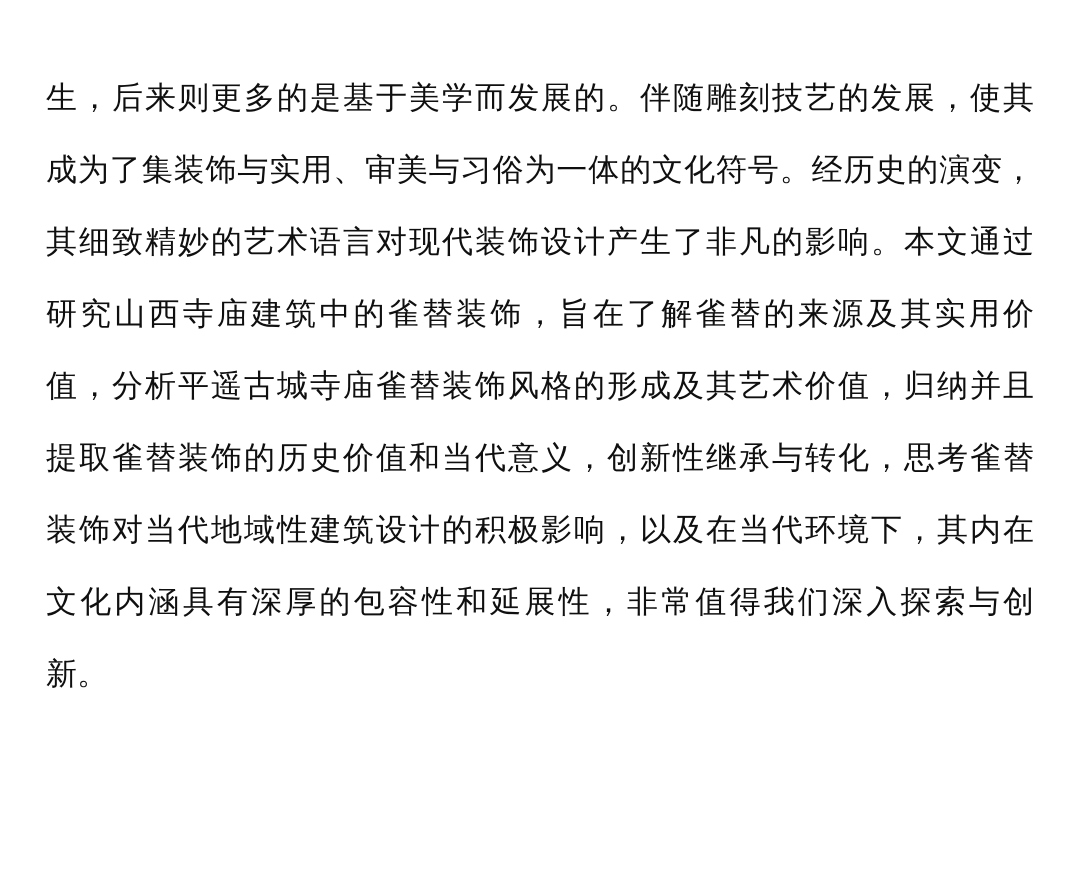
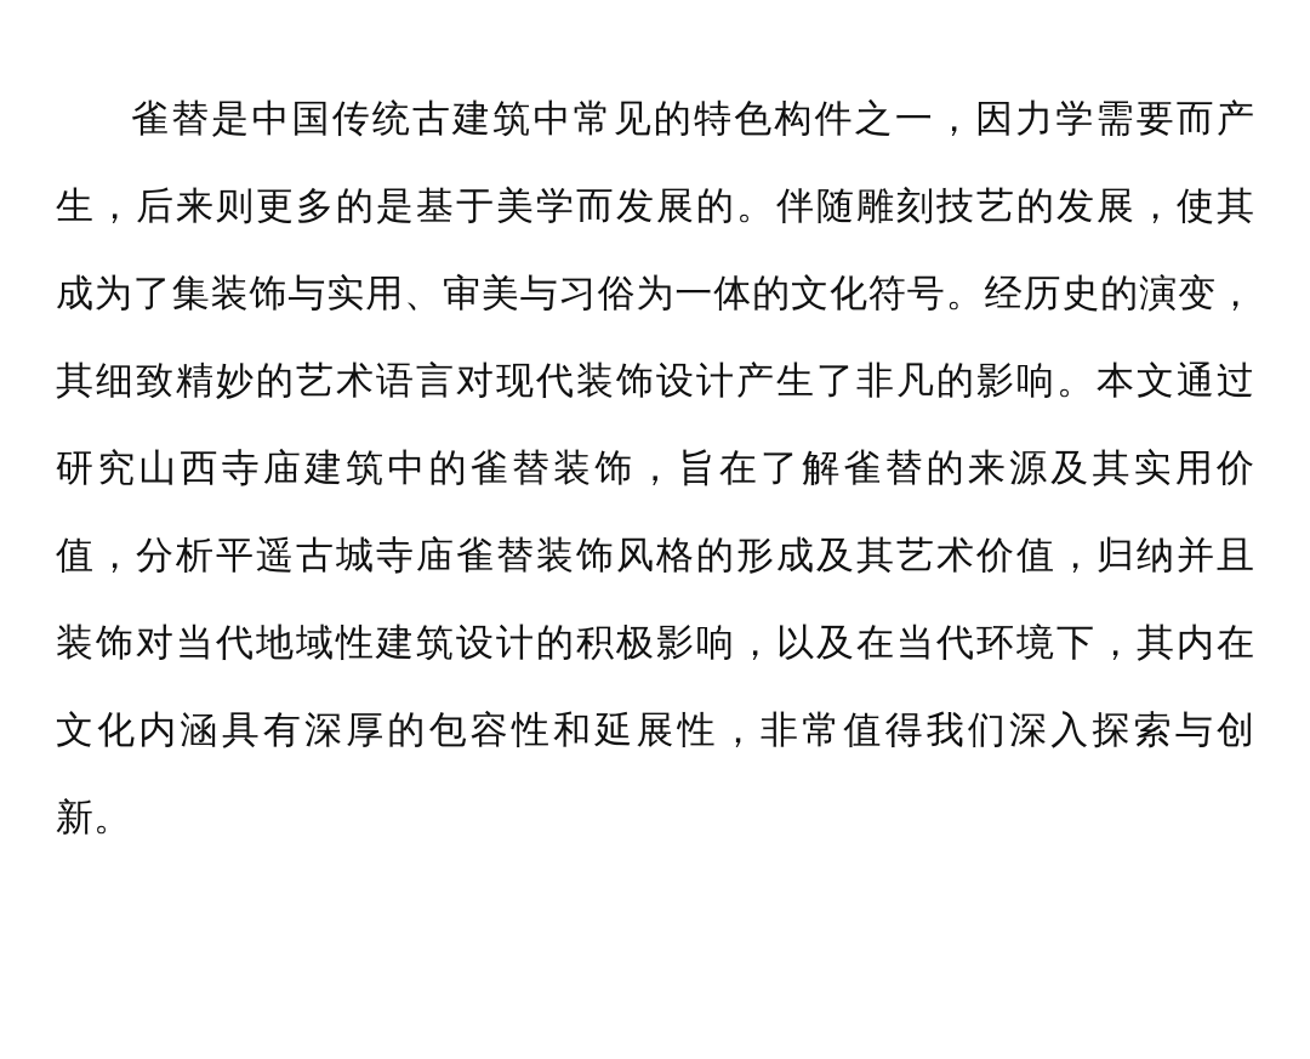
+ 雀替是中国传统古建筑中常见的特色构件之一，因力学需要而产
  生，后来则更多的是基于美学而发展的。伴随雕刻技艺的发展，使其
  成为了集装饰与实用、审美与习俗为一体的文化符号。经历史的演变，
  其细致精妙的艺术语言对现代装饰设计产生了非凡的影响。本文通过
  研究山西寺庙建筑中的雀替装饰，旨在了解雀替的来源及其实用价
  值，分析平遥古城寺庙雀替装饰风格的形成及其艺术价值，归纳并且
- 提取雀替装饰的历史价值和当代意义，创新性继承与转化，思考雀替
  装饰对当代地域性建筑设计的积极影响，以及在当代环境下，其内在
  文化内涵具有深厚的包容性和延展性，非常值得我们深入探索与创
  新。
